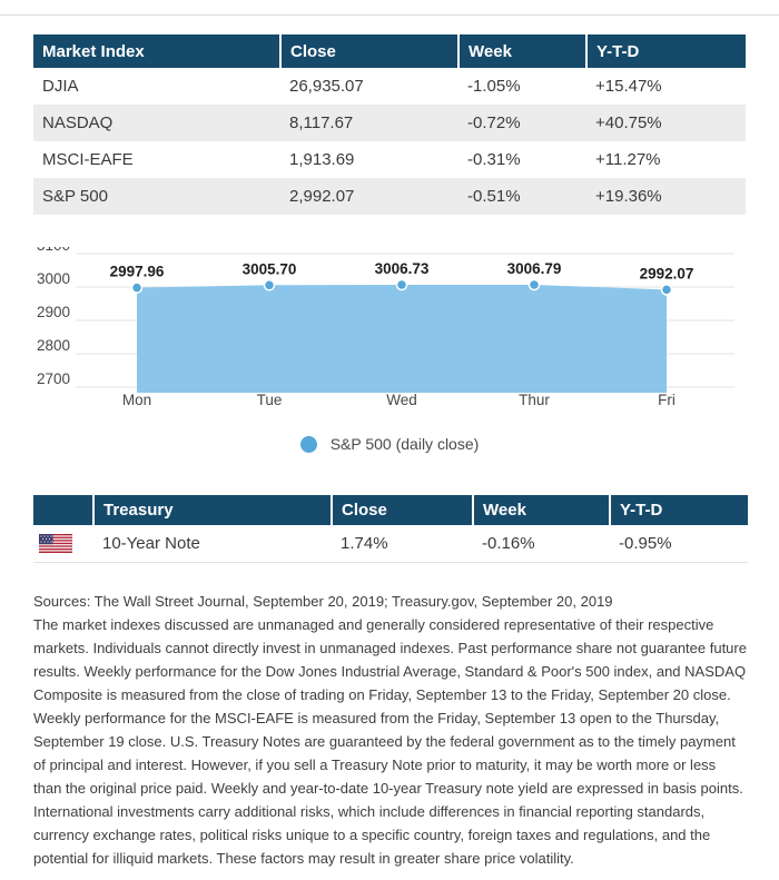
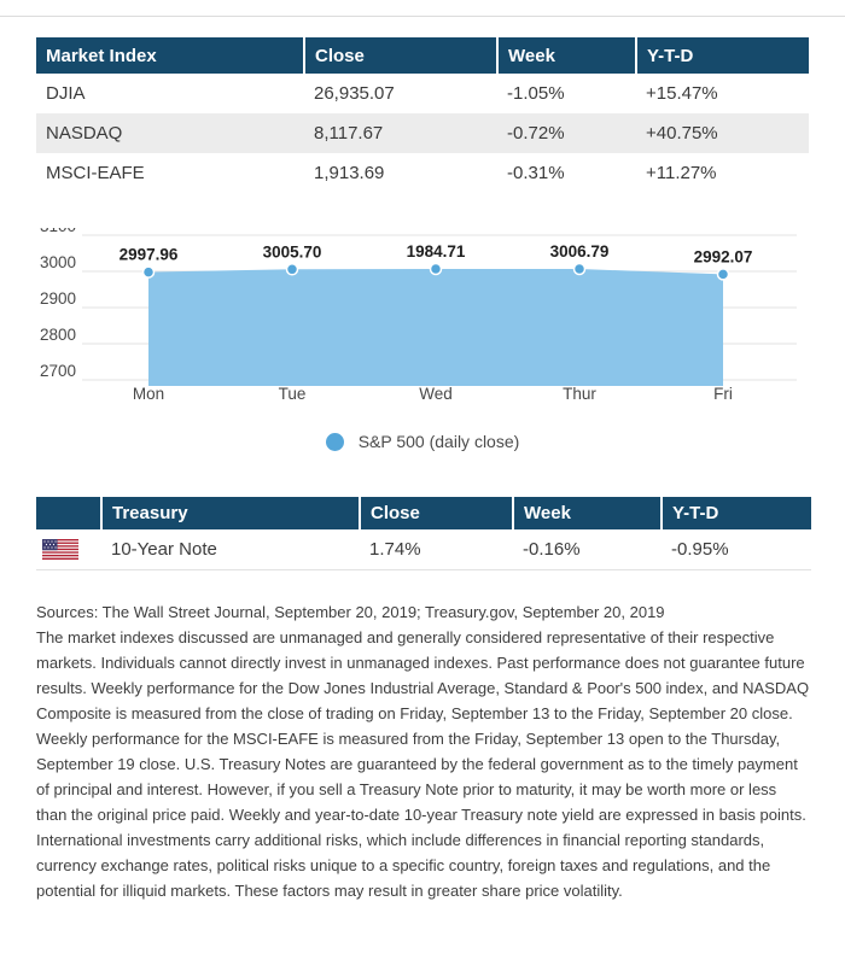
  Market Index	Close	Week	Y-T-D
  DJIA	26,935.07	-1.05%	+15.47%
  NASDAQ	8,117.67	-0.72%	+40.75%
  MSCI-EAFE	1,913.69	-0.31%	+11.27%
- S&P 500	2,992.07	-0.51%	+19.36%
  3000
  2900
  2800
  2700
  2997.96
  3005.70
- 3006.73
+ 1984.71
  3006.79
  2992.07
  Mon
  Tue
  Wed
  Thur
  Fri
  S&P 500 (daily close)
  	Treasury	Close	Week	Y-T-D
  	10-Year Note	1.74%	-0.16%	-0.95%
  Sources: The Wall Street Journal, September 20, 2019; Treasury.gov, September 20, 2019
- The market indexes discussed are unmanaged and generally considered representative of their respective markets. Individuals cannot directly invest in unmanaged indexes. Past performance share not guarantee future results. Weekly performance for the Dow Jones Industrial Average, Standard & Poor's 500 index, and NASDAQ Composite is measured from the close of trading on Friday, September 13 to the Friday, September 20 close. Weekly performance for the MSCI-EAFE is measured from the Friday, September 13 open to the Thursday, September 19 close. U.S. Treasury Notes are guaranteed by the federal government as to the timely payment of principal and interest. However, if you sell a Treasury Note prior to maturity, it may be worth more or less than the original price paid. Weekly and year-to-date 10-year Treasury note yield are expressed in basis points. International investments carry additional risks, which include differences in financial reporting standards, currency exchange rates, political risks unique to a specific country, foreign taxes and regulations, and the potential for illiquid markets. These factors may result in greater share price volatility.
+ The market indexes discussed are unmanaged and generally considered representative of their respective markets. Individuals cannot directly invest in unmanaged indexes. Past performance does not guarantee future results. Weekly performance for the Dow Jones Industrial Average, Standard & Poor's 500 index, and NASDAQ Composite is measured from the close of trading on Friday, September 13 to the Friday, September 20 close. Weekly performance for the MSCI-EAFE is measured from the Friday, September 13 open to the Thursday, September 19 close. U.S. Treasury Notes are guaranteed by the federal government as to the timely payment of principal and interest. However, if you sell a Treasury Note prior to maturity, it may be worth more or less than the original price paid. Weekly and year-to-date 10-year Treasury note yield are expressed in basis points. International investments carry additional risks, which include differences in financial reporting standards, currency exchange rates, political risks unique to a specific country, foreign taxes and regulations, and the potential for illiquid markets. These factors may result in greater share price volatility.
